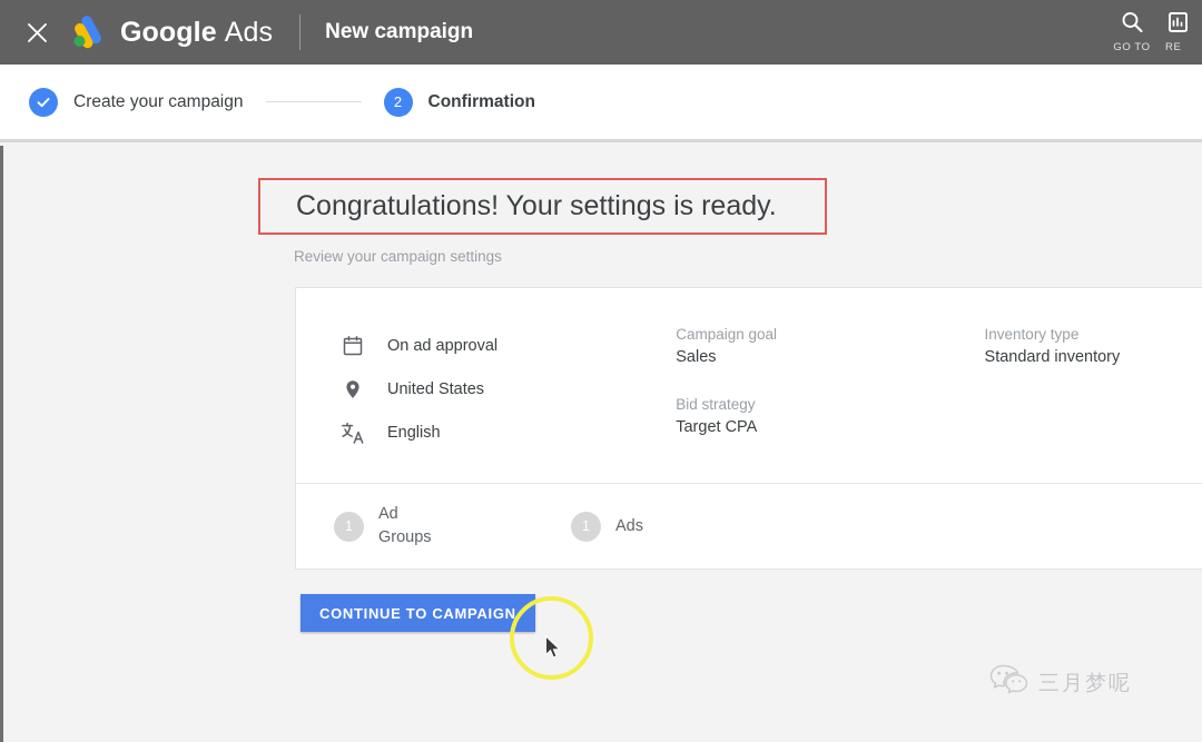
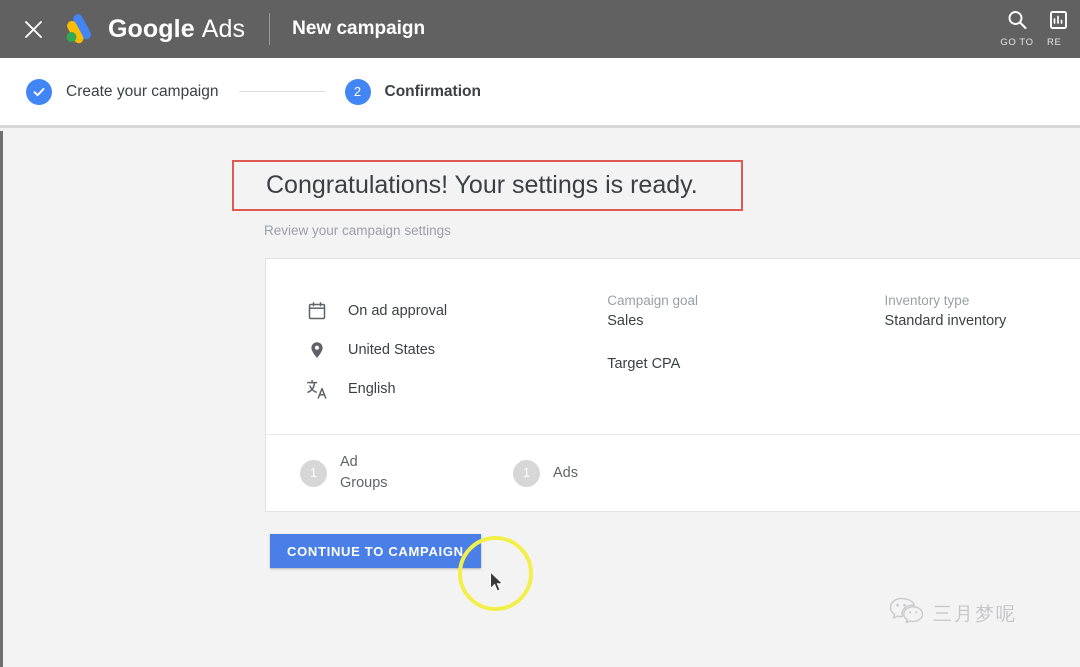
  Google Ads
  New campaign
  GO TO
  RE
  Create your campaign
  2
  Confirmation
  Congratulations! Your settings is ready.
  Review your campaign settings
  On ad approval
  United States
  English
  Campaign goal
  Sales
- Bid strategy
  Target CPA
  Inventory type
  Standard inventory
  1
  Ad Groups
  1
  Ads
  CONTINUE TO CAMPAIGN
  三月梦呢
